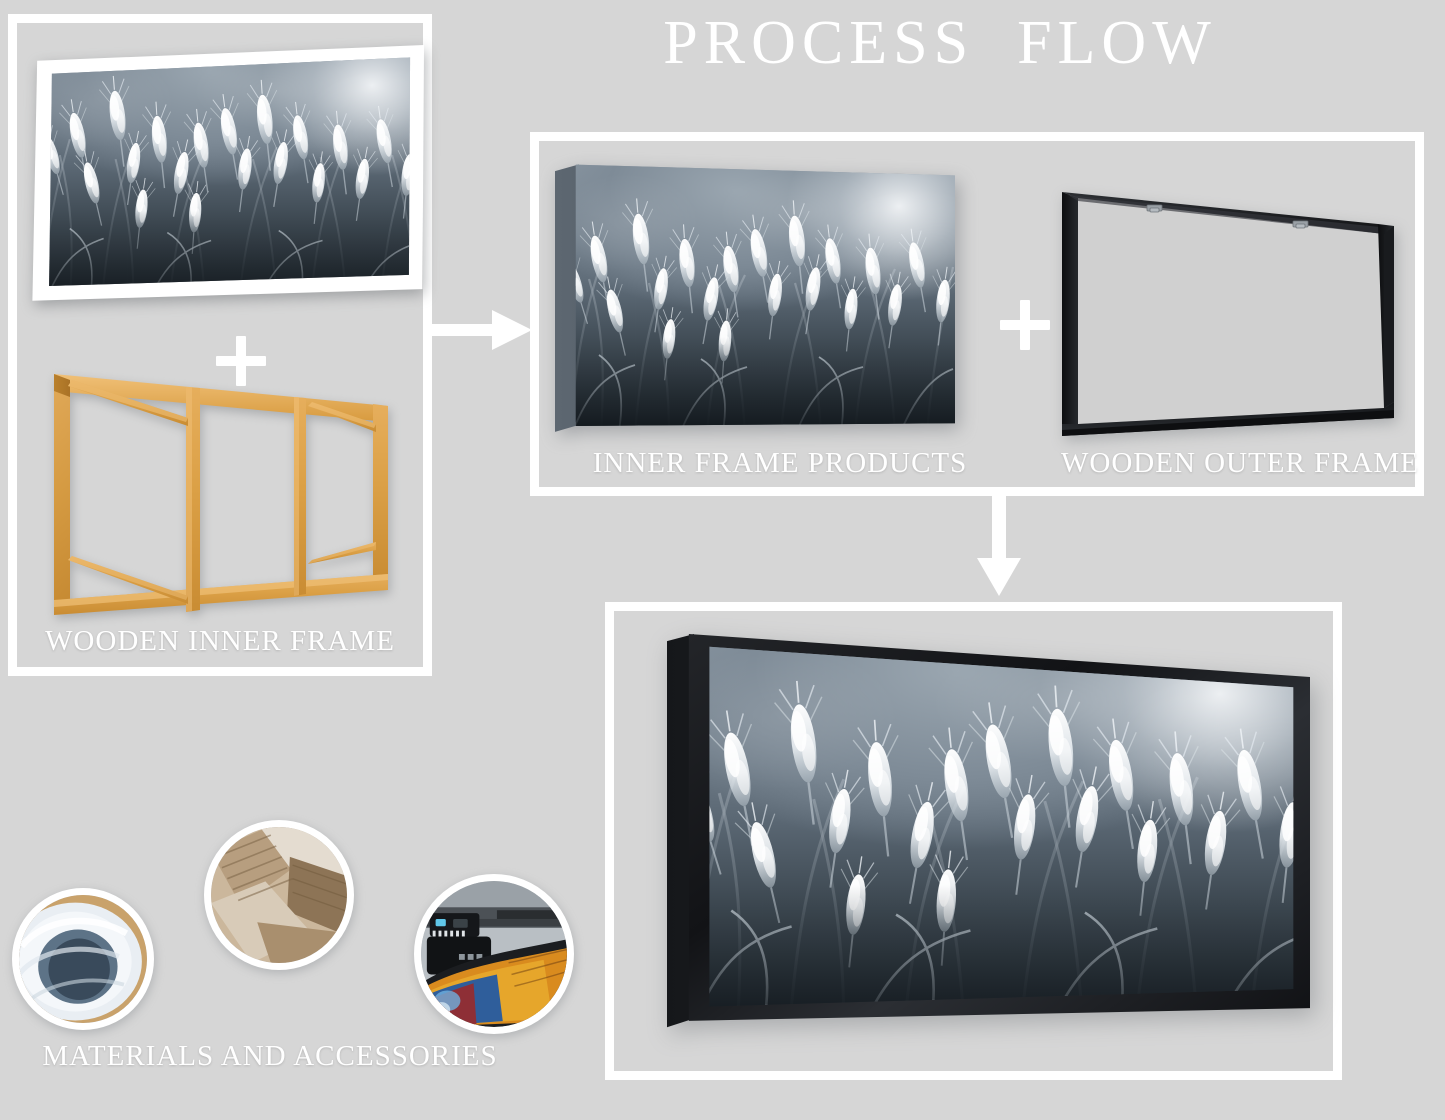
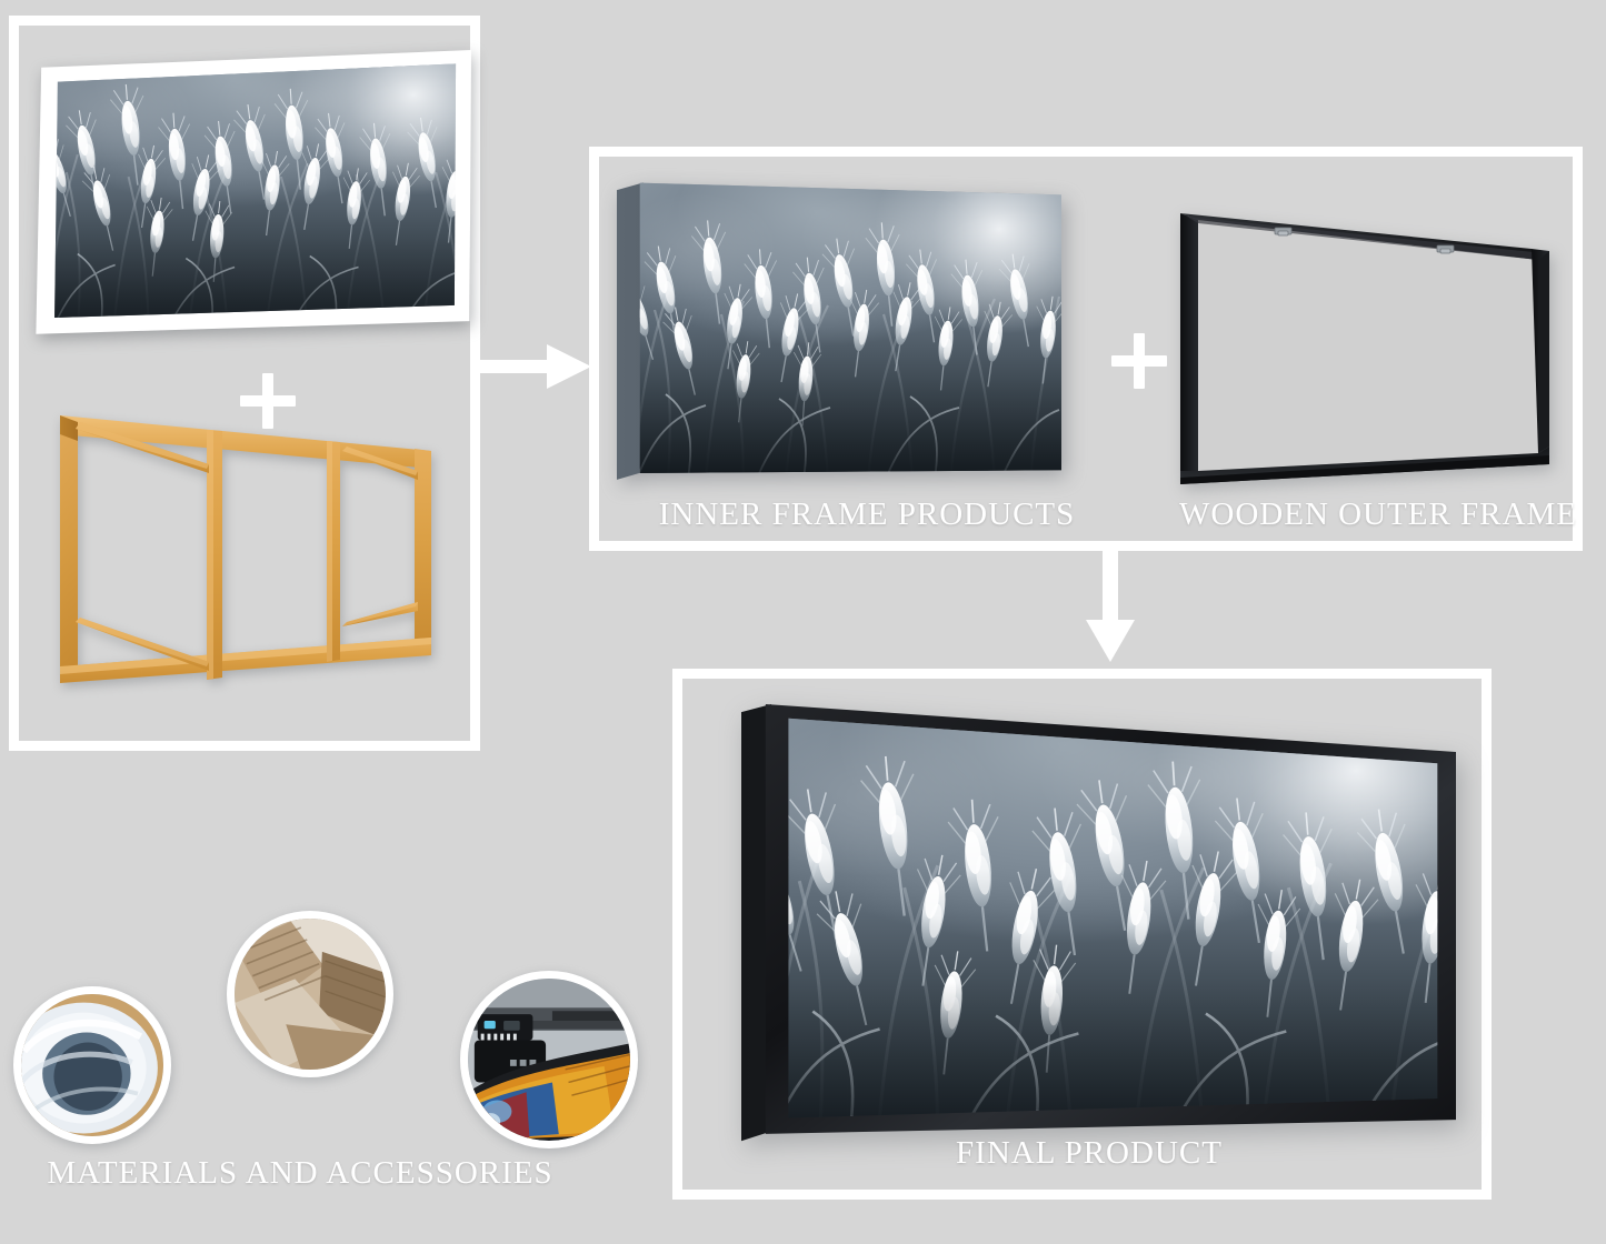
- PROCESS FLOW
- WOODEN INNER FRAME
  INNER FRAME PRODUCTS
  WOODEN OUTER FRAME
+ FINAL PRODUCT
  MATERIALS AND ACCESSORIES
